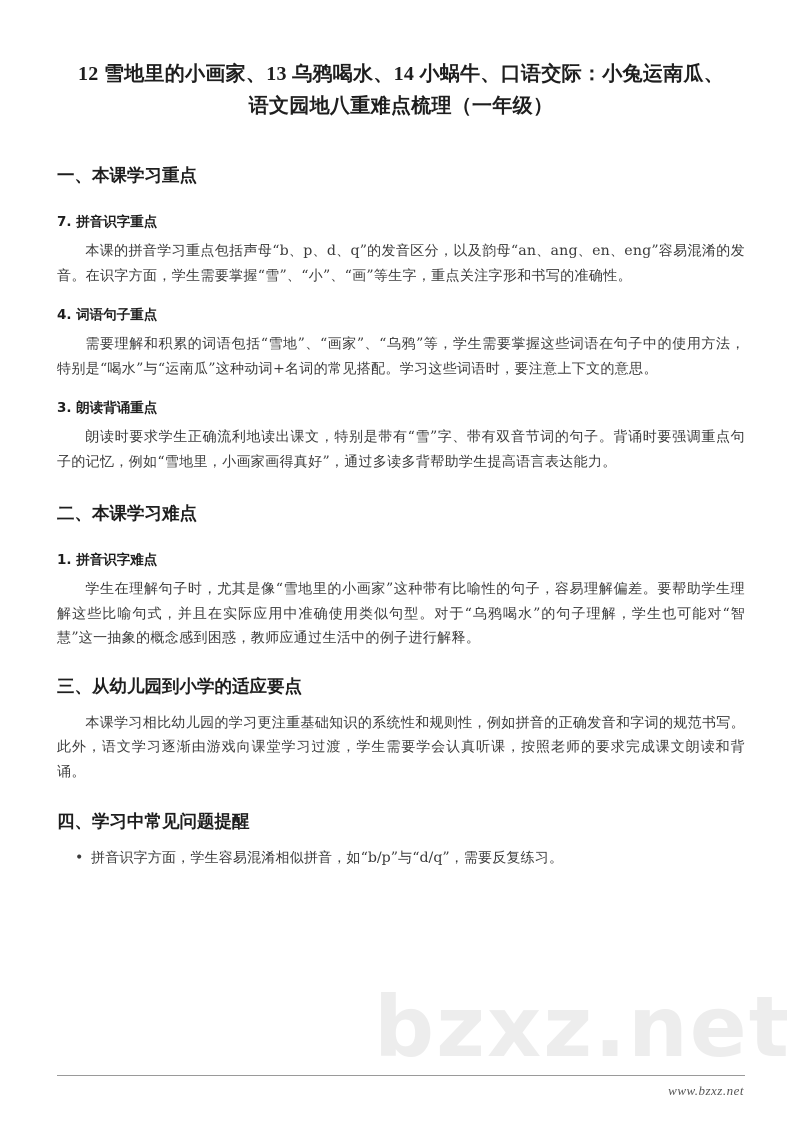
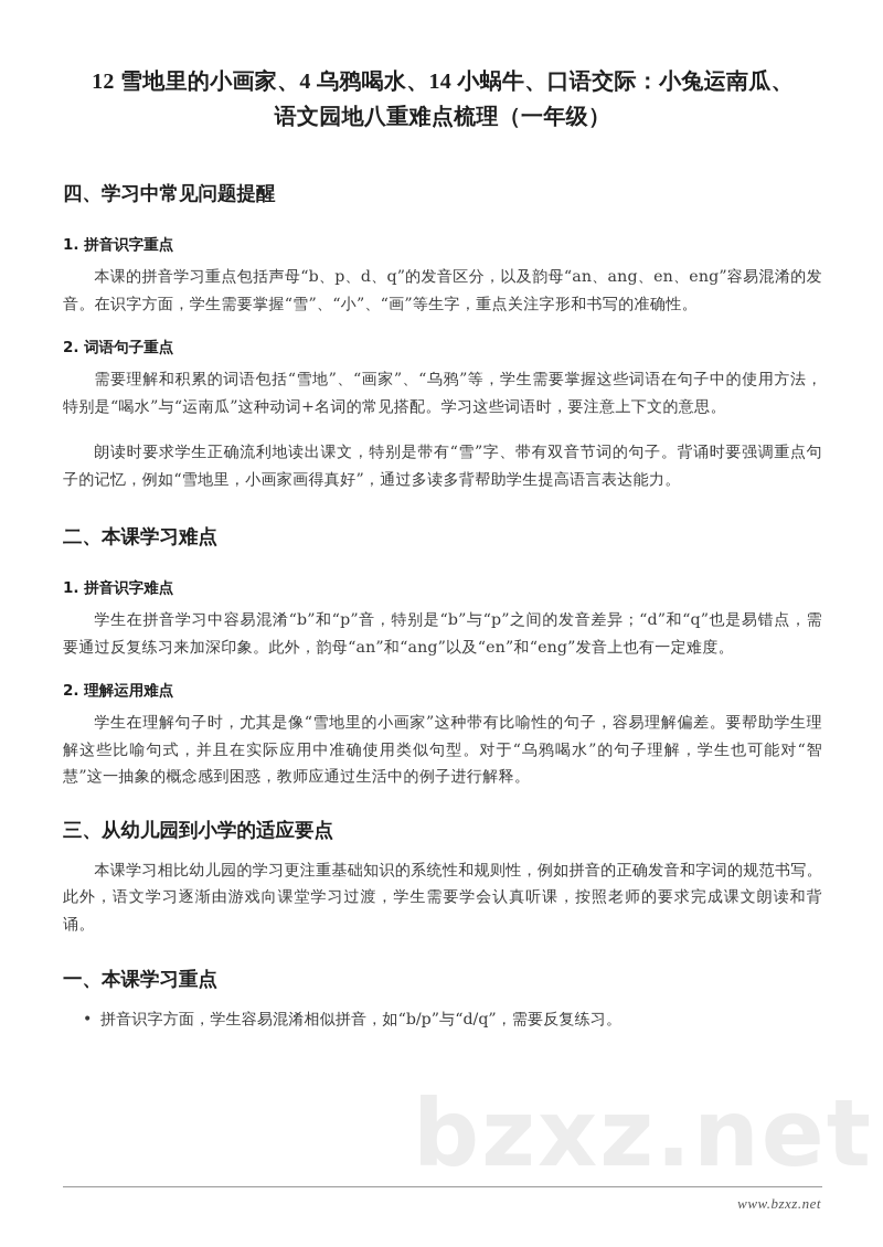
  bzxz.net
- 12 雪地里的小画家、13 乌鸦喝水、14 小蜗牛、口语交际：小兔运南瓜、
+ 12 雪地里的小画家、4 乌鸦喝水、14 小蜗牛、口语交际：小兔运南瓜、
  语文园地八重难点梳理（一年级）
- 一、本课学习重点
+ 四、学习中常见问题提醒
- 7. 拼音识字重点
+ 1. 拼音识字重点
  本课的拼音学习重点包括声母“b、p、d、q”的发音区分，以及韵母“an、ang、en、eng”容易混淆的发音。在识字方面，学生需要掌握“雪”、“小”、“画”等生字，重点关注字形和书写的准确性。
- 4. 词语句子重点
+ 2. 词语句子重点
  需要理解和积累的词语包括“雪地”、“画家”、“乌鸦”等，学生需要掌握这些词语在句子中的使用方法，特别是“喝水”与“运南瓜”这种动词+名词的常见搭配。学习这些词语时，要注意上下文的意思。
- 3. 朗读背诵重点
  朗读时要求学生正确流利地读出课文，特别是带有“雪”字、带有双音节词的句子。背诵时要强调重点句子的记忆，例如“雪地里，小画家画得真好”，通过多读多背帮助学生提高语言表达能力。
  二、本课学习难点
  1. 拼音识字难点
+ 学生在拼音学习中容易混淆“b”和“p”音，特别是“b”与“p”之间的发音差异；“d”和“q”也是易错点，需要通过反复练习来加深印象。此外，韵母“an”和“ang”以及“en”和“eng”发音上也有一定难度。
+ 2. 理解运用难点
  学生在理解句子时，尤其是像“雪地里的小画家”这种带有比喻性的句子，容易理解偏差。要帮助学生理解这些比喻句式，并且在实际应用中准确使用类似句型。对于“乌鸦喝水”的句子理解，学生也可能对“智慧”这一抽象的概念感到困惑，教师应通过生活中的例子进行解释。
  三、从幼儿园到小学的适应要点
  本课学习相比幼儿园的学习更注重基础知识的系统性和规则性，例如拼音的正确发音和字词的规范书写。此外，语文学习逐渐由游戏向课堂学习过渡，学生需要学会认真听课，按照老师的要求完成课文朗读和背诵。
- 四、学习中常见问题提醒
+ 一、本课学习重点
  •
  拼音识字方面，学生容易混淆相似拼音，如“b/p”与“d/q”，需要反复练习。
  www.bzxz.net
